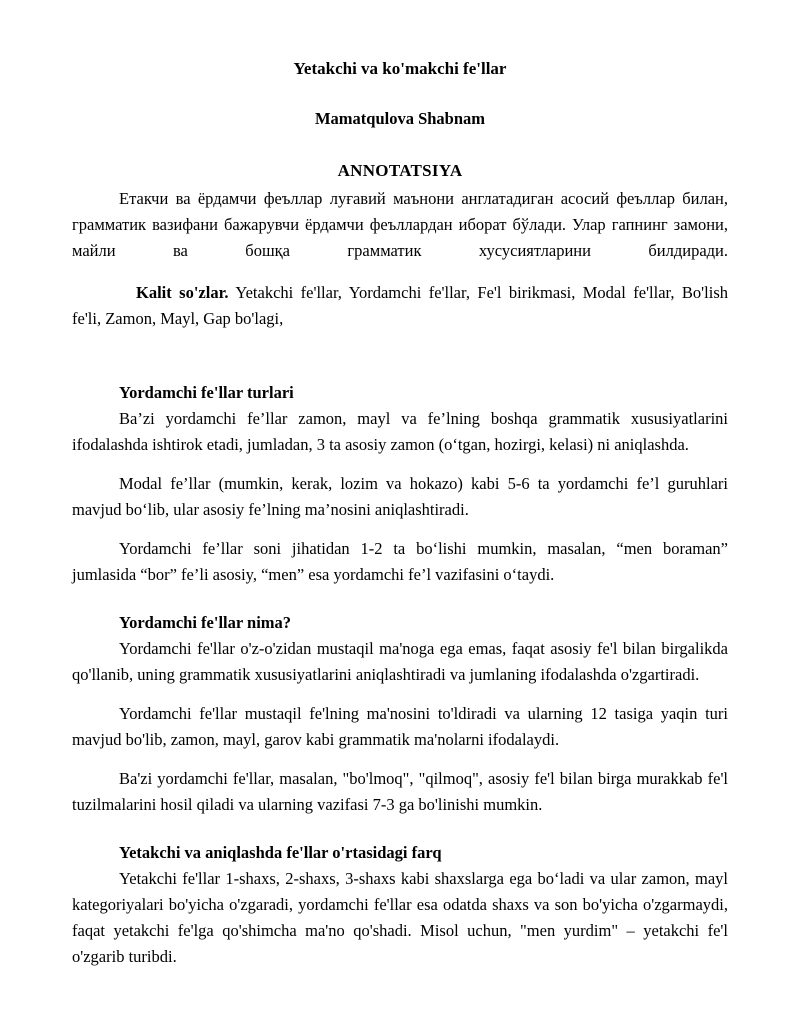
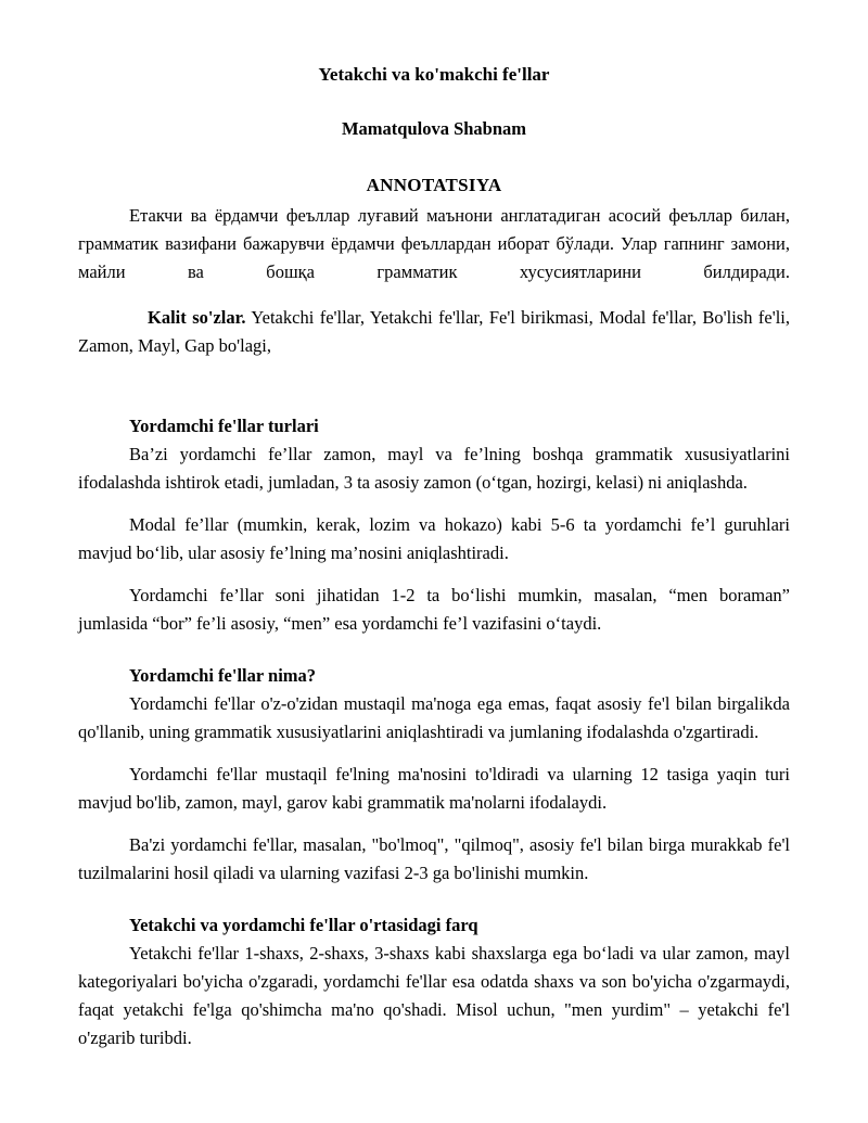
  Yetakchi va ko'makchi fe'llar
  Mamatqulova Shabnam
  ANNOTATSIYA
  Етакчи ва ёрдамчи феъллар луғавий маънони англатадиган асосий феъллар билан, грамматик вазифани бажарувчи ёрдамчи феъллардан иборат бўлади. Улар гапнинг замони, майли ва бошқа грамматик хусусиятларини билдиради.
- Kalit so'zlar. Yetakchi fe'llar, Yordamchi fe'llar, Fe'l birikmasi, Modal fe'llar, Bo'lish fe'li, Zamon, Mayl, Gap bo'lagi,
+ Kalit so'zlar. Yetakchi fe'llar, Yetakchi fe'llar, Fe'l birikmasi, Modal fe'llar, Bo'lish fe'li, Zamon, Mayl, Gap bo'lagi,
  Yordamchi fe'llar turlari
  Ba’zi yordamchi fe’llar zamon, mayl va fe’lning boshqa grammatik xususiyatlarini ifodalashda ishtirok etadi, jumladan, 3 ta asosiy zamon (o‘tgan, hozirgi, kelasi) ni aniqlashda.
  Modal fe’llar (mumkin, kerak, lozim va hokazo) kabi 5-6 ta yordamchi fe’l guruhlari mavjud bo‘lib, ular asosiy fe’lning ma’nosini aniqlashtiradi.
  Yordamchi fe’llar soni jihatidan 1-2 ta bo‘lishi mumkin, masalan, “men boraman” jumlasida “bor” fe’li asosiy, “men” esa yordamchi fe’l vazifasini o‘taydi.
  Yordamchi fe'llar nima?
  Yordamchi fe'llar o'z-o'zidan mustaqil ma'noga ega emas, faqat asosiy fe'l bilan birgalikda qo'llanib, uning grammatik xususiyatlarini aniqlashtiradi va jumlaning ifodalashda o'zgartiradi.
  Yordamchi fe'llar mustaqil fe'lning ma'nosini to'ldiradi va ularning 12 tasiga yaqin turi mavjud bo'lib, zamon, mayl, garov kabi grammatik ma'nolarni ifodalaydi.
- Ba'zi yordamchi fe'llar, masalan, "bo'lmoq", "qilmoq", asosiy fe'l bilan birga murakkab fe'l tuzilmalarini hosil qiladi va ularning vazifasi 7-3 ga bo'linishi mumkin.
+ Ba'zi yordamchi fe'llar, masalan, "bo'lmoq", "qilmoq", asosiy fe'l bilan birga murakkab fe'l tuzilmalarini hosil qiladi va ularning vazifasi 2-3 ga bo'linishi mumkin.
- Yetakchi va aniqlashda fe'llar o'rtasidagi farq
+ Yetakchi va yordamchi fe'llar o'rtasidagi farq
  Yetakchi fe'llar 1-shaxs, 2-shaxs, 3-shaxs kabi shaxslarga ega bo‘ladi va ular zamon, mayl kategoriyalari bo'yicha o'zgaradi, yordamchi fe'llar esa odatda shaxs va son bo'yicha o'zgarmaydi, faqat yetakchi fe'lga qo'shimcha ma'no qo'shadi. Misol uchun, "men yurdim" – yetakchi fe'l o'zgarib turibdi.
